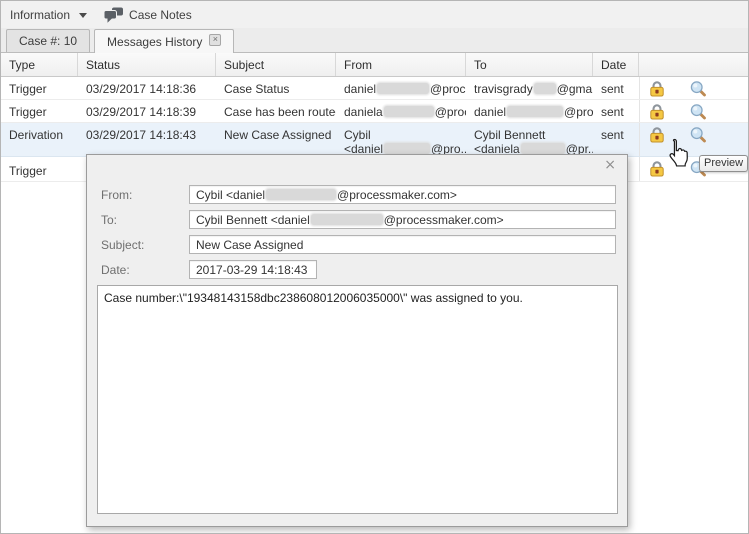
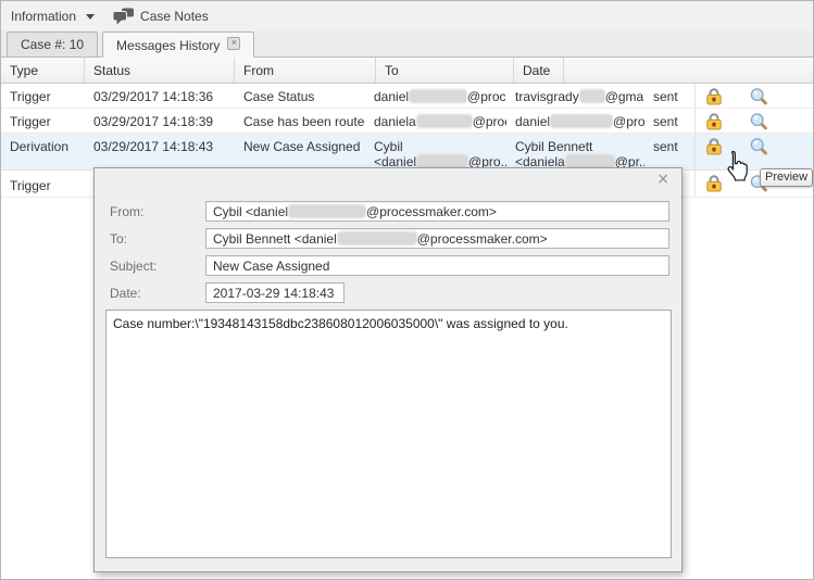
  Information
  Case Notes
  Case #: 10
  Messages History
  ×
  Type
  Status
- Subject
  From
  To
  Date
  Trigger
  03/29/2017 14:18:36
  Case Status
  daniel @proc
  travisgrady @gma
  sent
  Trigger
  03/29/2017 14:18:39
  Case has been route
  daniela @pro
  daniel @pro
  sent
  Derivation
  03/29/2017 14:18:43
  New Case Assigned
  Cybil
  <daniel @pro..
  Cybil Bennett
  <daniela @pr..
  sent
  Trigger
  ×
  From:
  Cybil <daniel @processmaker.com>
  To:
  Cybil Bennett <daniel @processmaker.com>
  Subject:
  New Case Assigned
  Date:
  2017-03-29 14:18:43
  Case number:\"19348143158dbc238608012006035000\" was assigned to you.
  Preview
